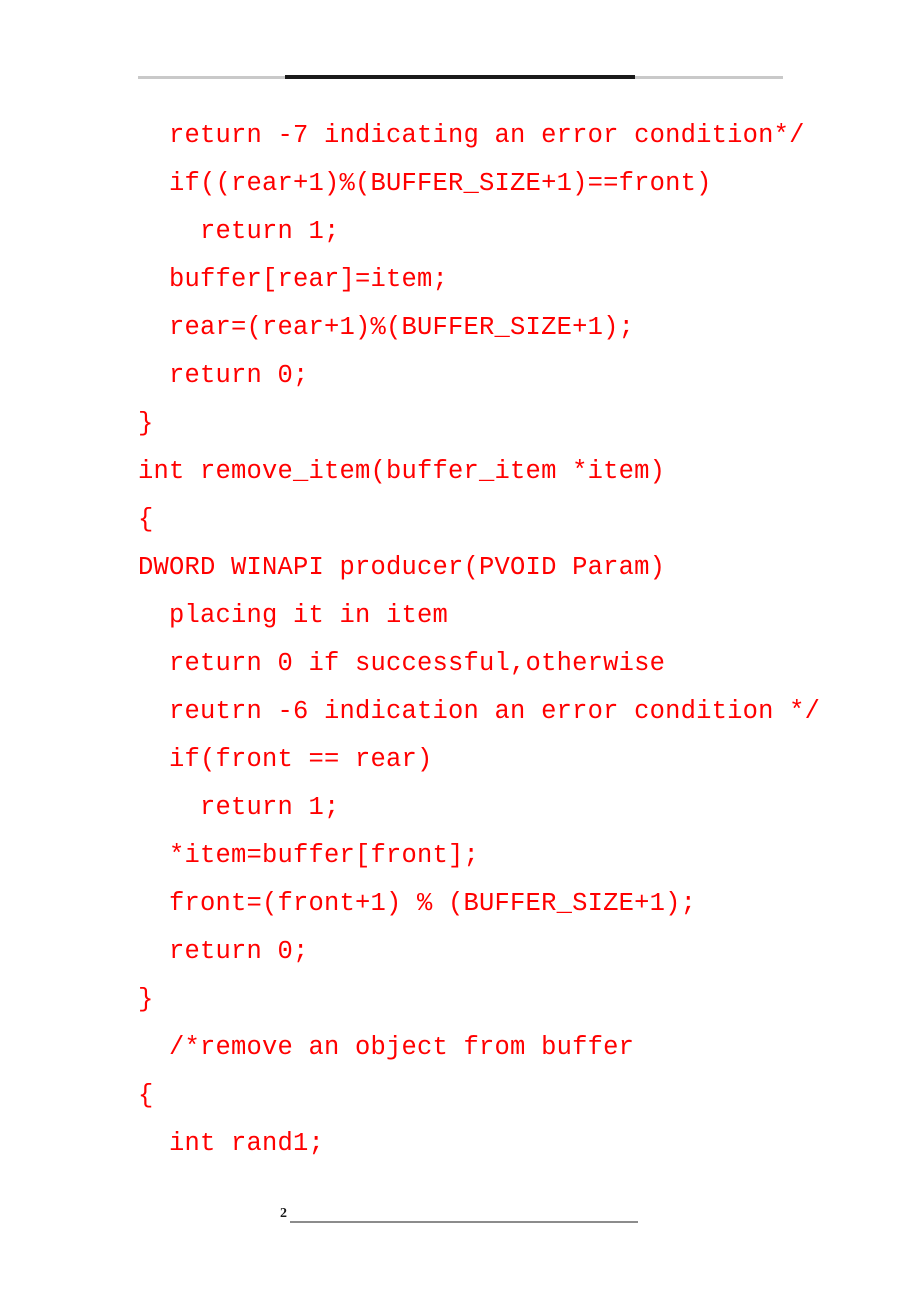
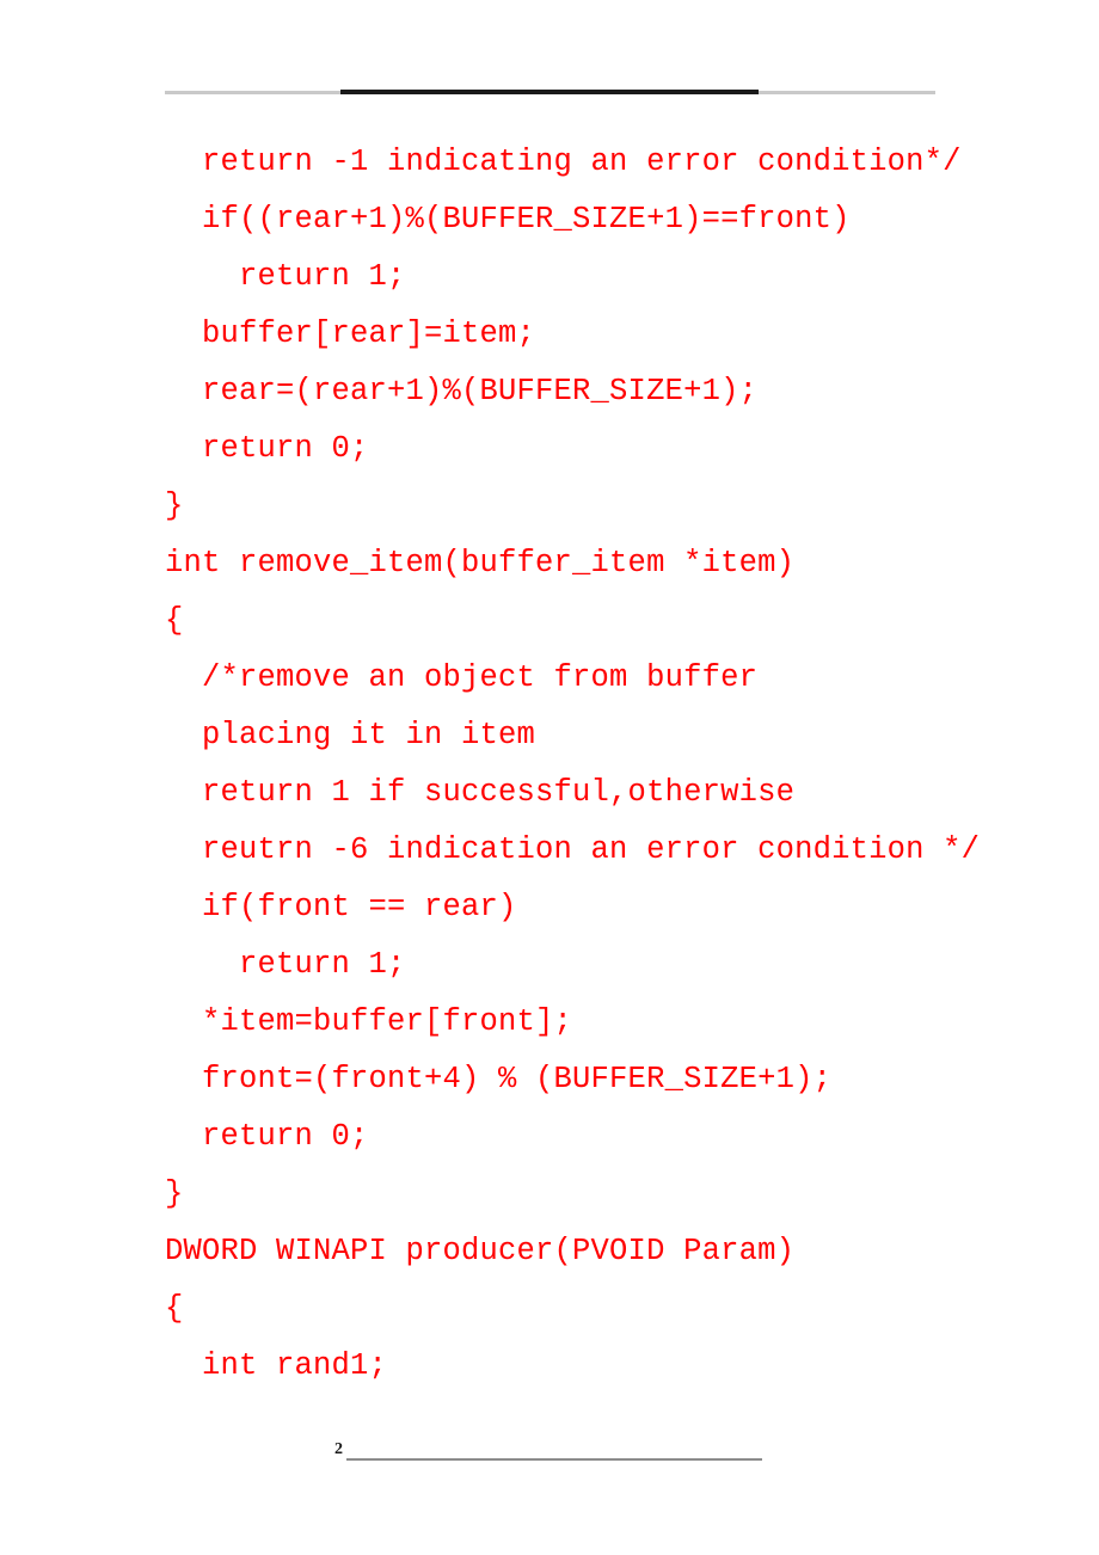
- return -7 indicating an error condition*/
+ return -1 indicating an error condition*/
  if((rear+1)%(BUFFER_SIZE+1)==front)
  return 1;
  buffer[rear]=item;
  rear=(rear+1)%(BUFFER_SIZE+1);
  return 0;
  }
  int remove_item(buffer_item *item)
  {
- DWORD WINAPI producer(PVOID Param)
+ /*remove an object from buffer
  placing it in item
- return 0 if successful,otherwise
+ return 1 if successful,otherwise
  reutrn -6 indication an error condition */
  if(front == rear)
  return 1;
  *item=buffer[front];
- front=(front+1) % (BUFFER_SIZE+1);
+ front=(front+4) % (BUFFER_SIZE+1);
  return 0;
  }
- /*remove an object from buffer
+ DWORD WINAPI producer(PVOID Param)
  {
  int rand1;
  2
